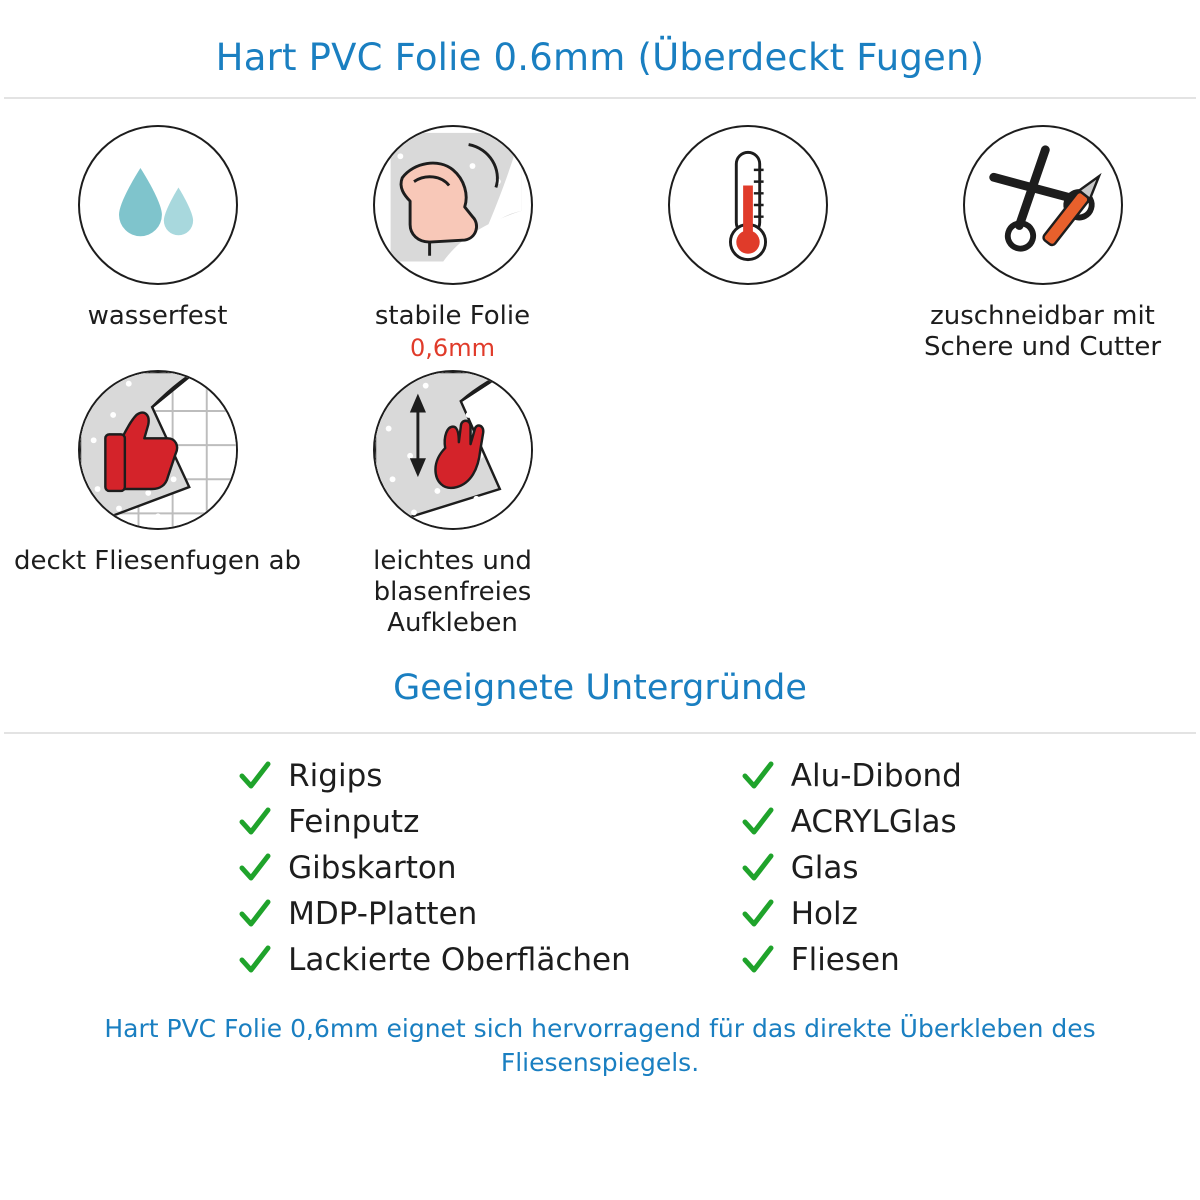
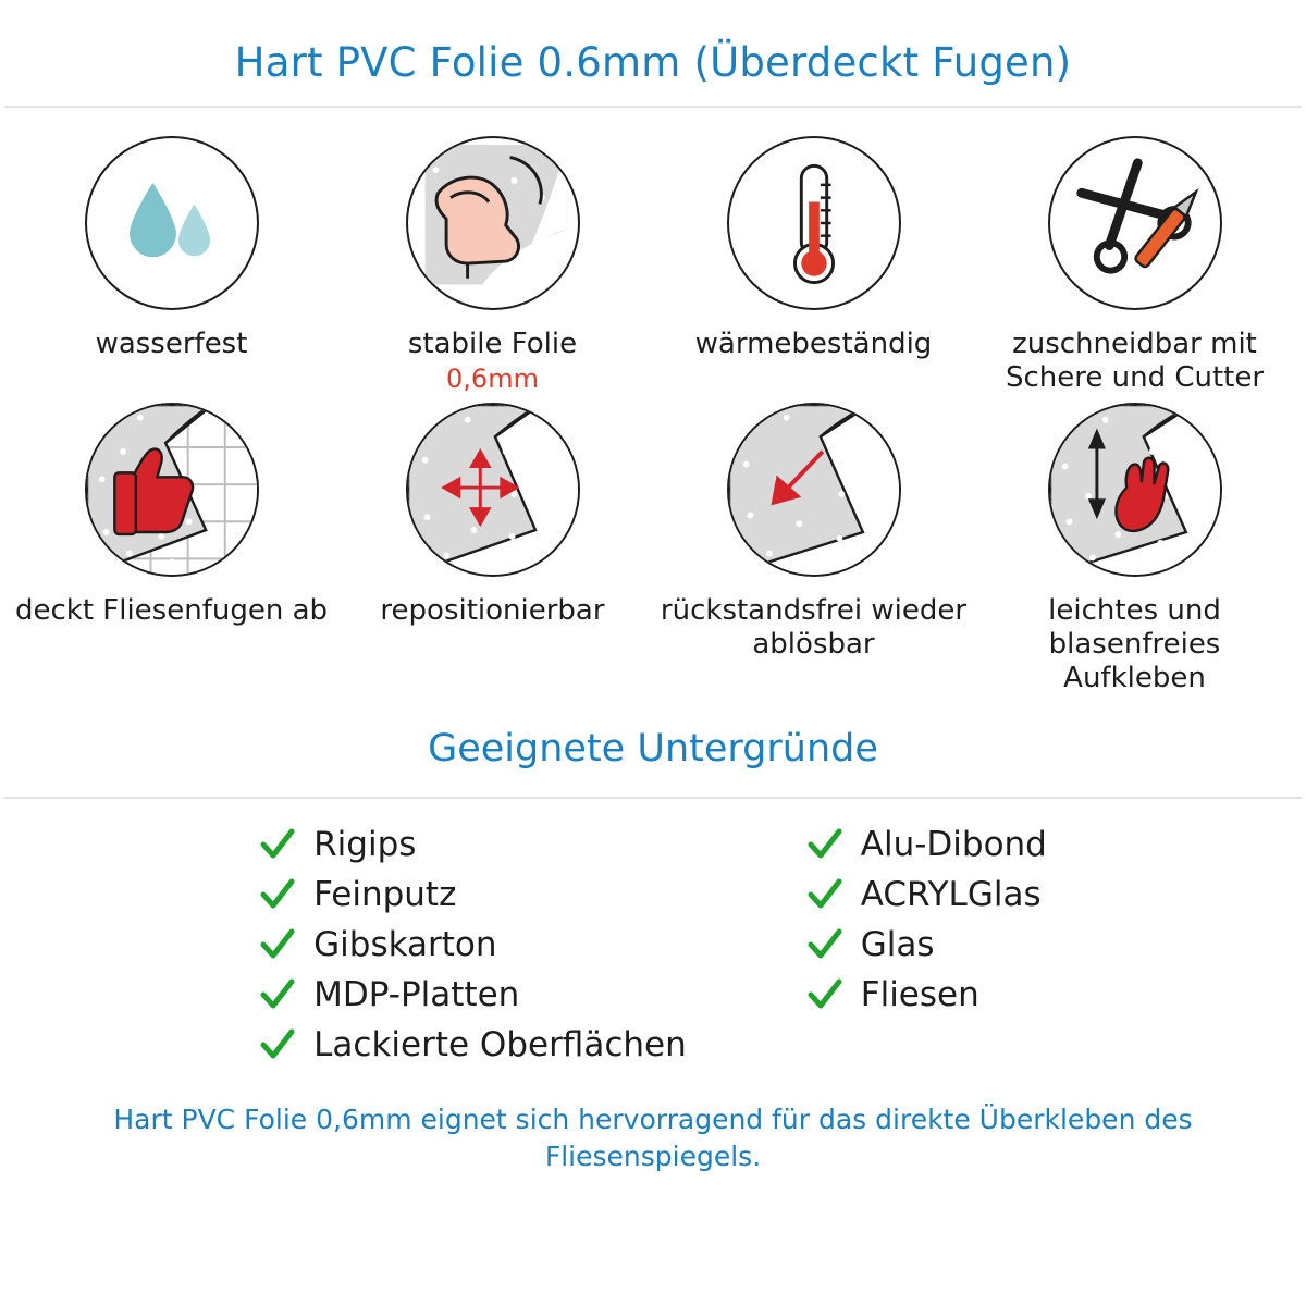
  Hart PVC Folie 0.6mm (Überdeckt Fugen)
  wasserfest
  stabile Folie
  0,6mm
+ wärmebeständig
  zuschneidbar mit Schere und Cutter
  deckt Fliesenfugen ab
+ repositionierbar
+ rückstandsfrei wieder ablösbar
  leichtes und blasenfreies Aufkleben
  Geeignete Untergründe
  Rigips
  Feinputz
  Gibskarton
  MDP-Platten
  Lackierte Oberflächen
  Alu-Dibond
  ACRYLGlas
  Glas
- Holz
  Fliesen
  Hart PVC Folie 0,6mm eignet sich hervorragend für das direkte Überkleben des Fliesenspiegels.
